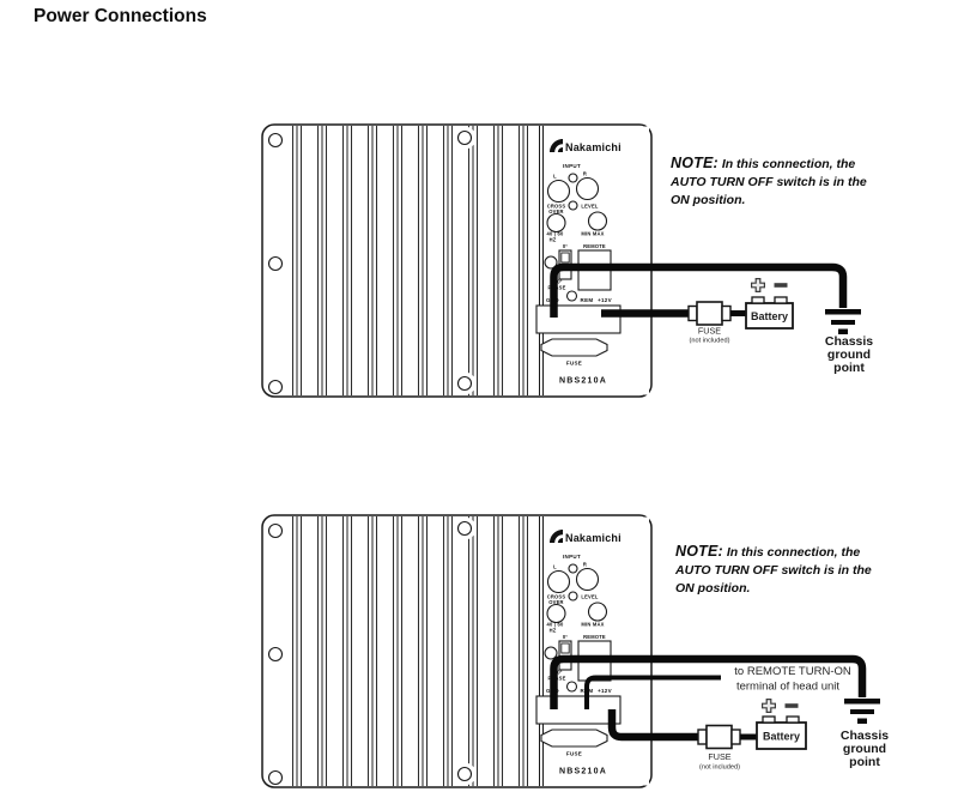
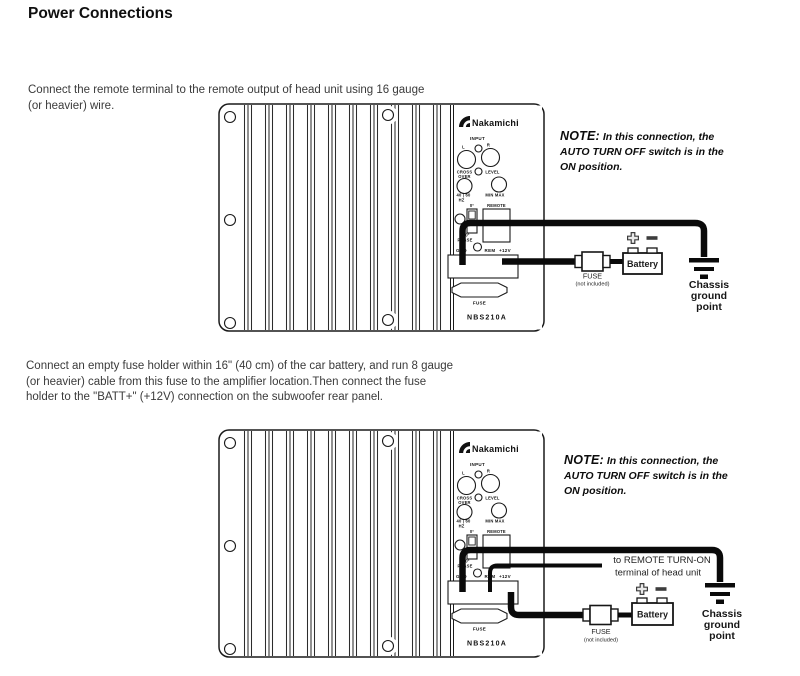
  Power Connections
+ Connect the remote terminal to the remote output of head unit using 16 gauge
+ (or heavier) wire.
+ Connect an empty fuse holder within 16" (40 cm) of the car battery, and run 8 gauge
+ (or heavier) cable from this fuse to the amplifier location.Then connect the fuse
+ holder to the "BATT+" (+12V) connection on the subwoofer rear panel.
  NOTE: In this connection, the
  AUTO TURN OFF switch is in the
  ON position.
  NOTE: In this connection, the
  AUTO TURN OFF switch is in the
  ON position.
  Chassis
  ground
  point
  Battery
  FUSE
  Chassis
  ground
  point
  to REMOTE TURN-ON
  terminal of head unit
  Battery
  FUSE
